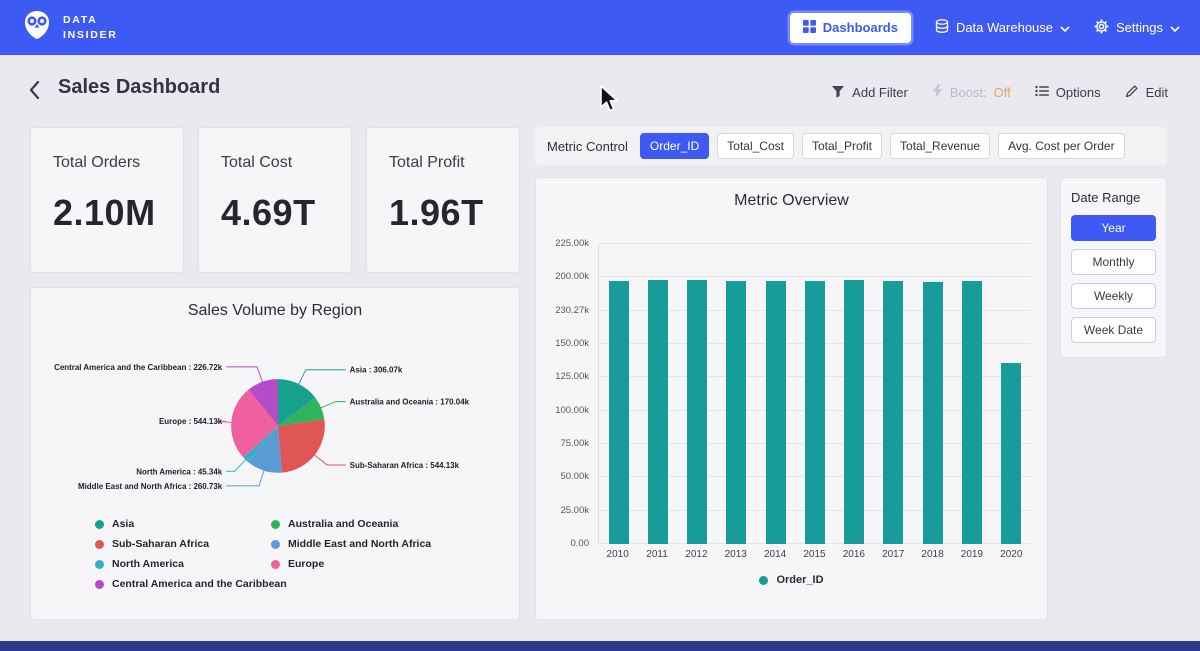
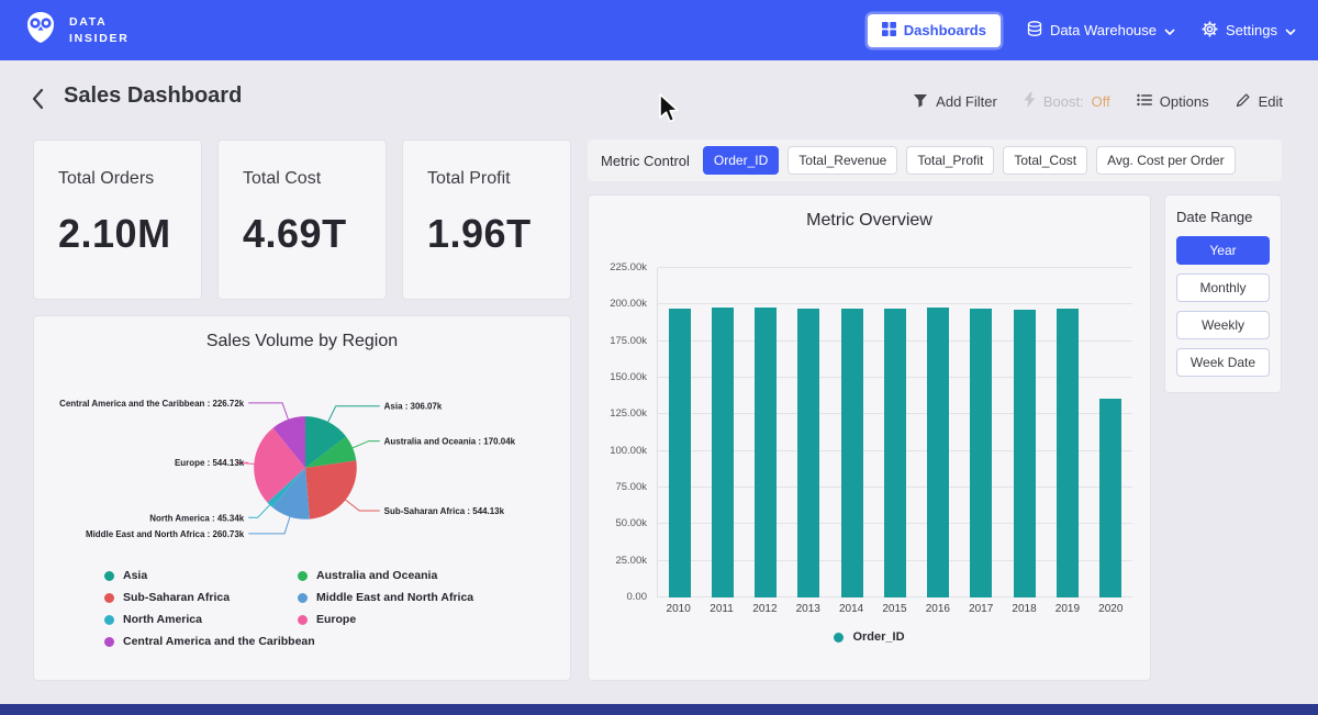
  DATA
  INSIDER
  Dashboards
  Data Warehouse
  Settings
  Sales Dashboard
  Add Filter
  Boost:
  Off
  Options
  Edit
  Total Orders
  2.10M
  Total Cost
  4.69T
  Total Profit
  1.96T
  Metric Control
  Order_ID
- Total_Cost
+ Total_Revenue
  Total_Profit
- Total_Revenue
+ Total_Cost
  Avg. Cost per Order
  Metric Overview
  0.00
  25.00k
  50.00k
  75.00k
  100.00k
  125.00k
  150.00k
- 230.27k
+ 175.00k
  200.00k
  225.00k
  2010
  2011
  2012
  2013
  2014
  2015
  2016
  2017
  2018
  2019
  2020
  Order_ID
  Date Range
  Year
  Monthly
  Weekly
  Week Date
  Sales Volume by Region
  Asia : 306.07k
  Australia and Oceania : 170.04k
  Sub-Saharan Africa : 544.13k
  Middle East and North Africa : 260.73k
  North America : 45.34k
  Europe : 544.13k
  Central America and the Caribbean : 226.72k
  Asia
  Australia and Oceania
  Sub-Saharan Africa
  Middle East and North Africa
  North America
  Europe
  Central America and the Caribbean
